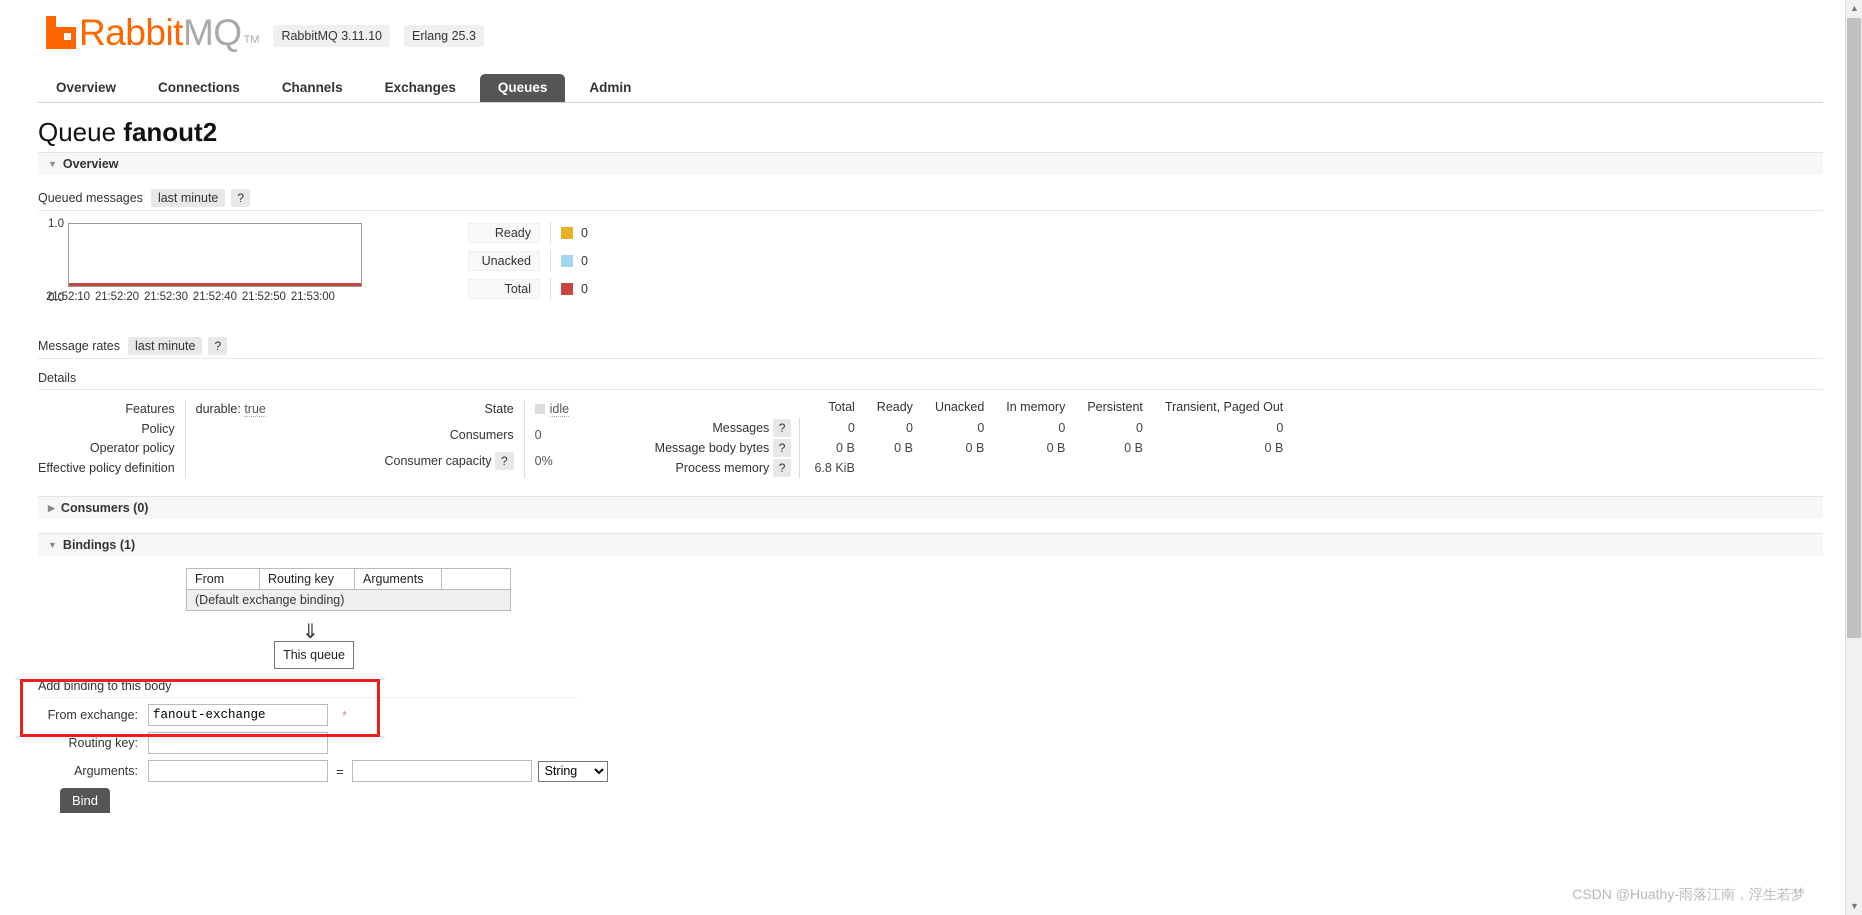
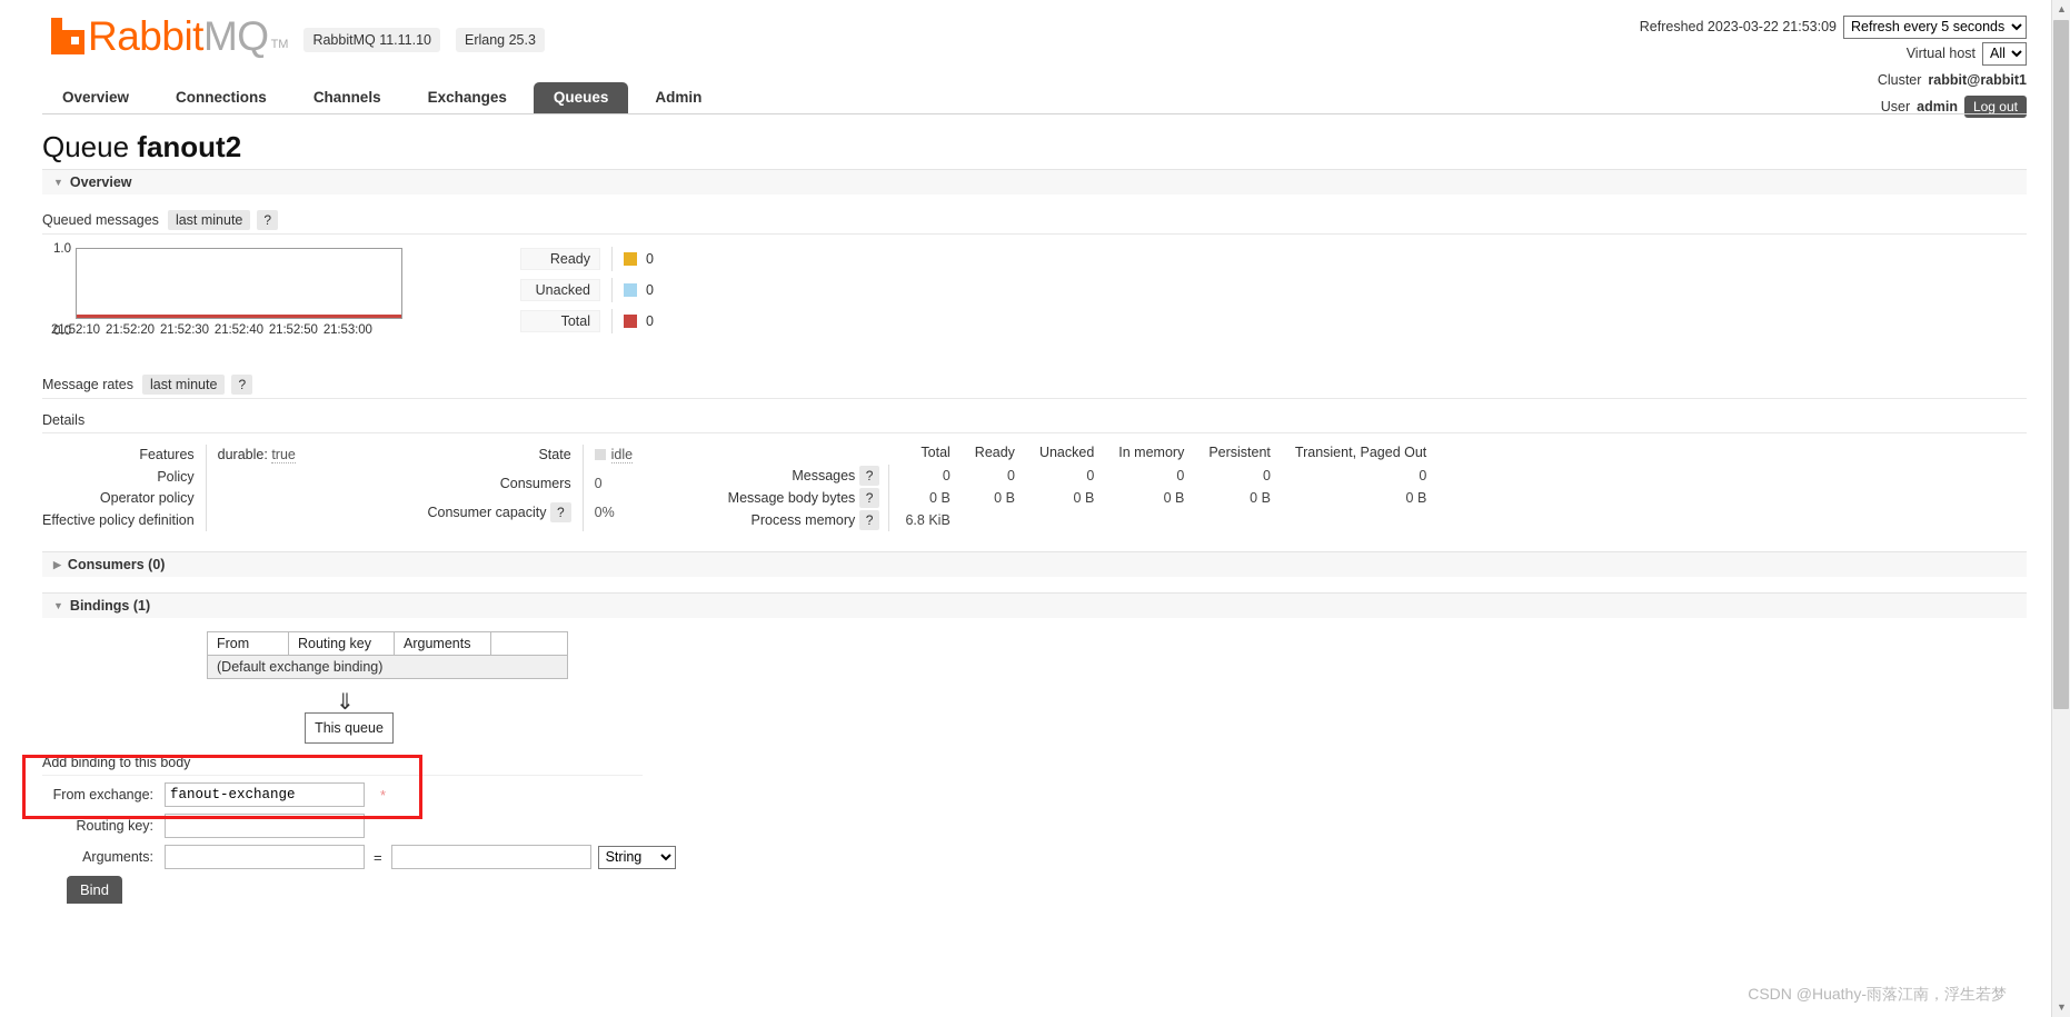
  Rabbit
  MQ
  TM
- RabbitMQ 3.11.10
+ RabbitMQ 11.11.10
  Erlang 25.3
+ Refreshed 2023-03-22 21:53:09
+ Refresh every 5 seconds
+ Virtual host
+ All
+ Cluster
+ rabbit@rabbit1
+ User
+ admin
+ Log out
  Overview
  Connections
  Channels
  Exchanges
  Queues
  Admin
  Queue fanout2
  ▼ Overview
  Queued messages
  last minute
  ?
  1.0
  0.0
  21:52:10 21:52:20 21:52:30 21:52:40 21:52:50 21:53:00
  Ready
  0
  Unacked
  0
  Total
  0
  Message rates
  last minute
  ?
  Details
  Features	durable: true
  Policy
  Operator policy
  Effective policy definition
  State	idle
  Consumers	0
  Consumer capacity ?	0%
  	Total	Ready	Unacked	In memory	Persistent	Transient, Paged Out
  Messages ?	0	0	0	0	0	0
  Message body bytes ?	0 B	0 B	0 B	0 B	0 B	0 B
  Process memory ?	6.8 KiB
  ▶ Consumers (0)
  ▼ Bindings (1)
  From	Routing key	Arguments
  (Default exchange binding)
  ⇓
  This queue
  Add binding to this body
  From exchange:
  fanout-exchange
  *
  Routing key:
  Arguments:
  =
  String
  Bind
  CSDN @Huathy-雨落江南，浮生若梦
  ▲
  ▼
